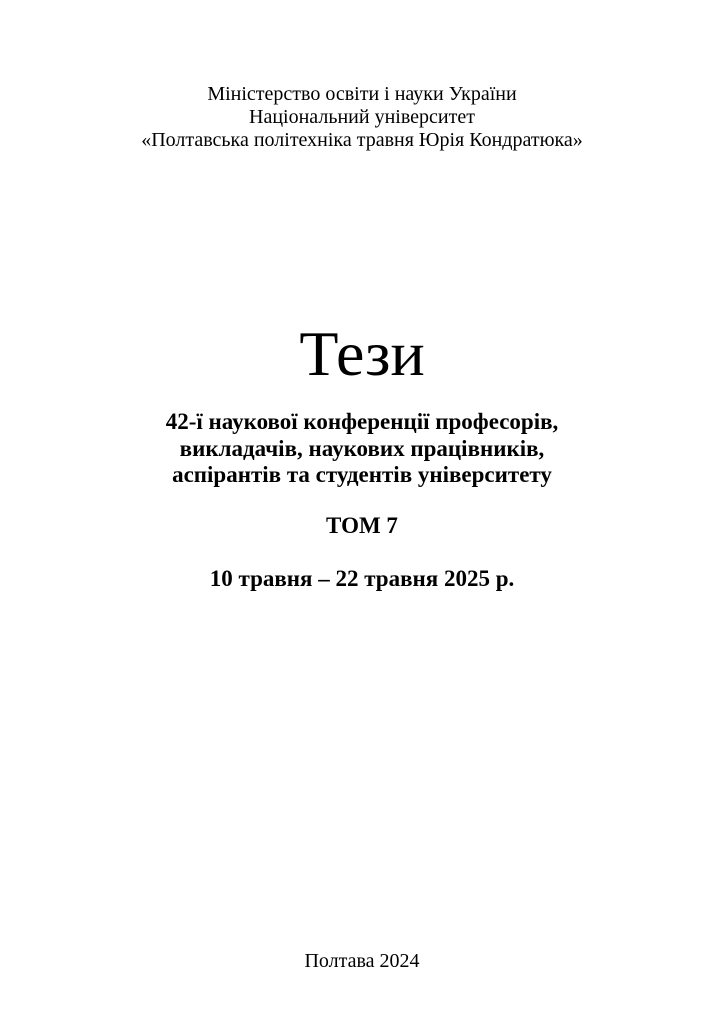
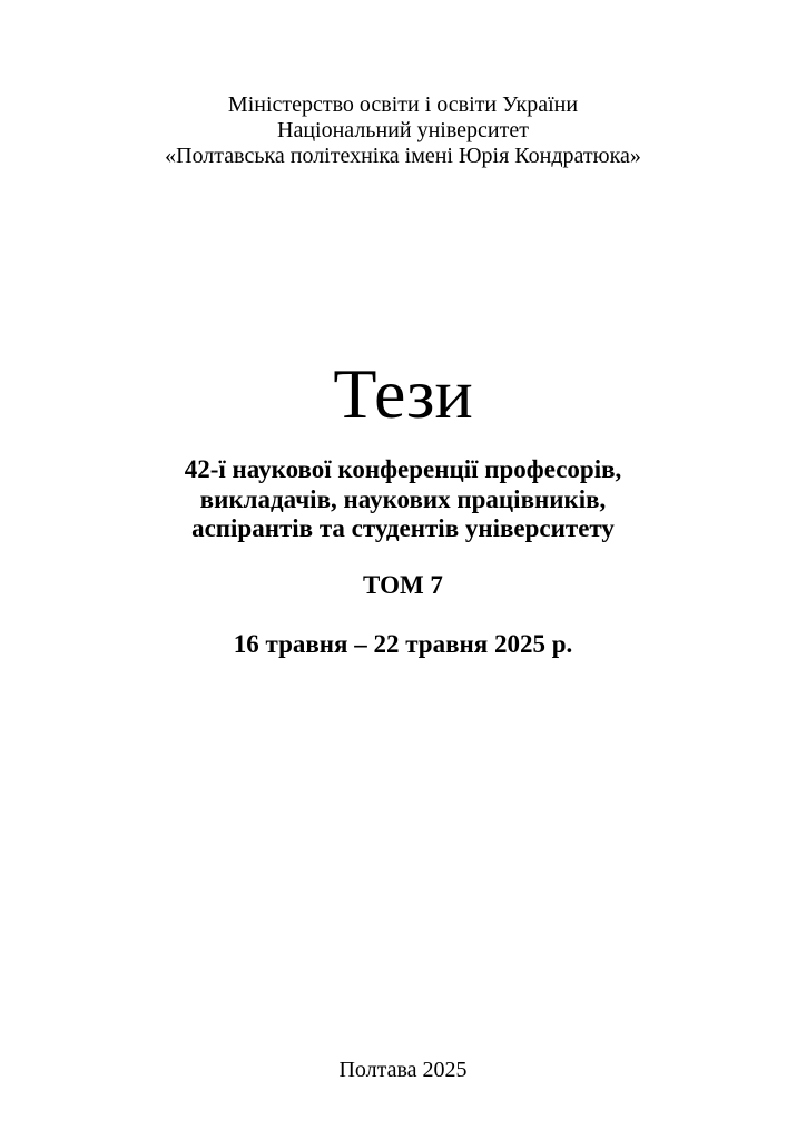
- Міністерство освіти і науки України
+ Міністерство освіти і освіти України
  Національний університет
- «Полтавська політехніка травня Юрія Кондратюка»
+ «Полтавська політехніка імені Юрія Кондратюка»
  Тези
  42-ї наукової конференції професорів,
  викладачів, наукових працівників,
  аспірантів та студентів університету
  ТОМ 7
- 10 травня – 22 травня 2025 р.
+ 16 травня – 22 травня 2025 р.
- Полтава 2024
+ Полтава 2025
